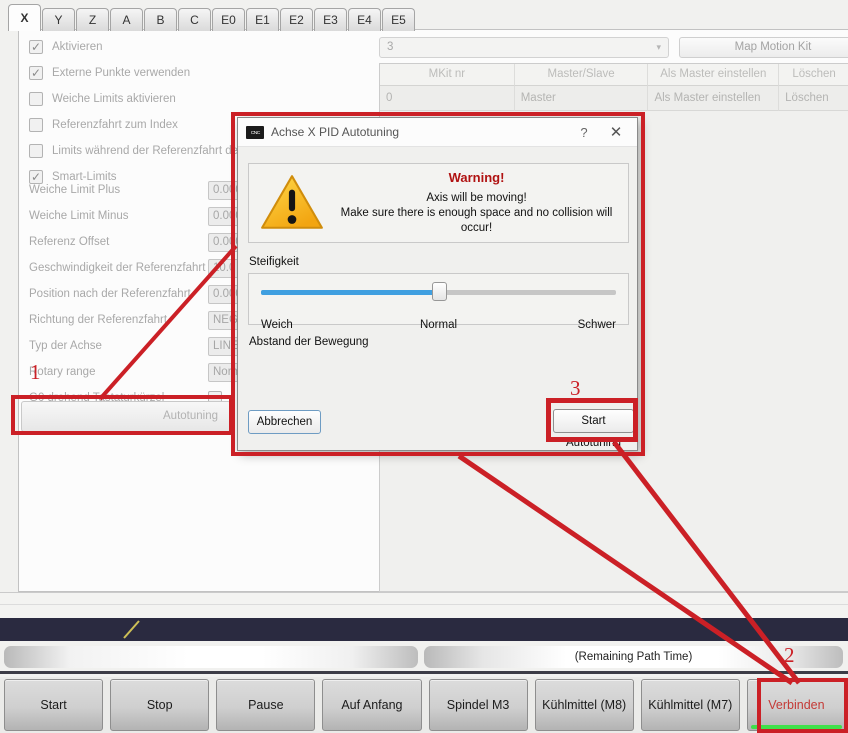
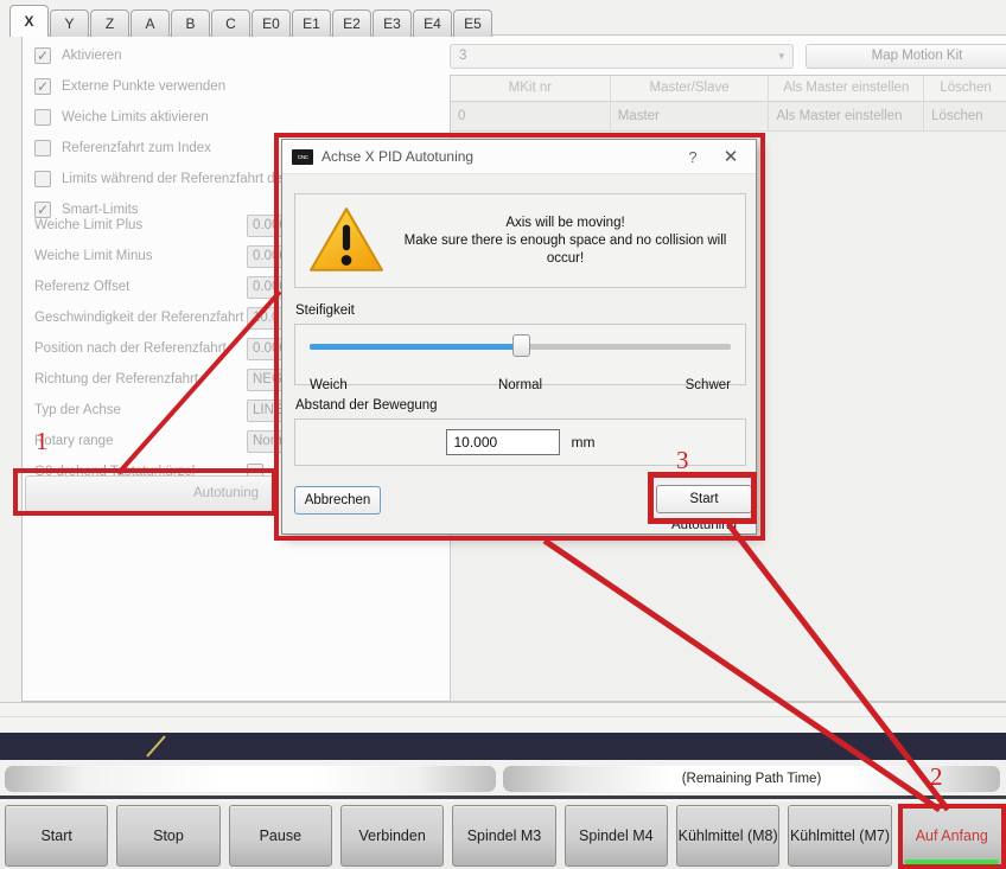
  X
  Y
  Z
  A
  B
  C
  E0
  E1
  E2
  E3
  E4
  E5
  ✓
  Aktivieren
  ✓
  Externe Punkte verwenden
  Weiche Limits aktivieren
  Referenzfahrt zum Index
  Limits während der Referenzfahrt de
  ✓
  Smart-Limits
  Weiche Limit Plus
  0.00
  Weiche Limit Minus
  0.00
  Referenz Offset
  0.00
  Geschwindigkeit der Referenzfahrt
  0.0
  Position nach der Referenzfahrt
  0.00
  Richtung der Referenzfahrt
  Typ der Achse
  Rotary range
  G0 drehend Tstaturkürzel
  Autotuning
  3
  ▾
  Map Motion Kit
  MKit nr
  Master/Slave
  Als Master einstellen
  Löschen
  0
  Master
  Als Master einstellen
  Löschen
  (Remaining Path Time)
  Start
  Stop
  Pause
- Auf Anfang
+ Verbinden
  Spindel M3
+ Spindel M4
  Kühlmittel (M8)
  Kühlmittel (M7)
- Verbinden
+ Auf Anfang
  Achse X PID Autotuning
  ?
  ✕
- Warning!
  Axis will be moving!
  Make sure there is enough space and no collision will occur!
  Steifigkeit
  Weich
  Normal
  Schwer
  Abstand der Bewegung
+ 10.000
+ mm
  Abbrechen
  Start Autotunin
  1
  2
  3
